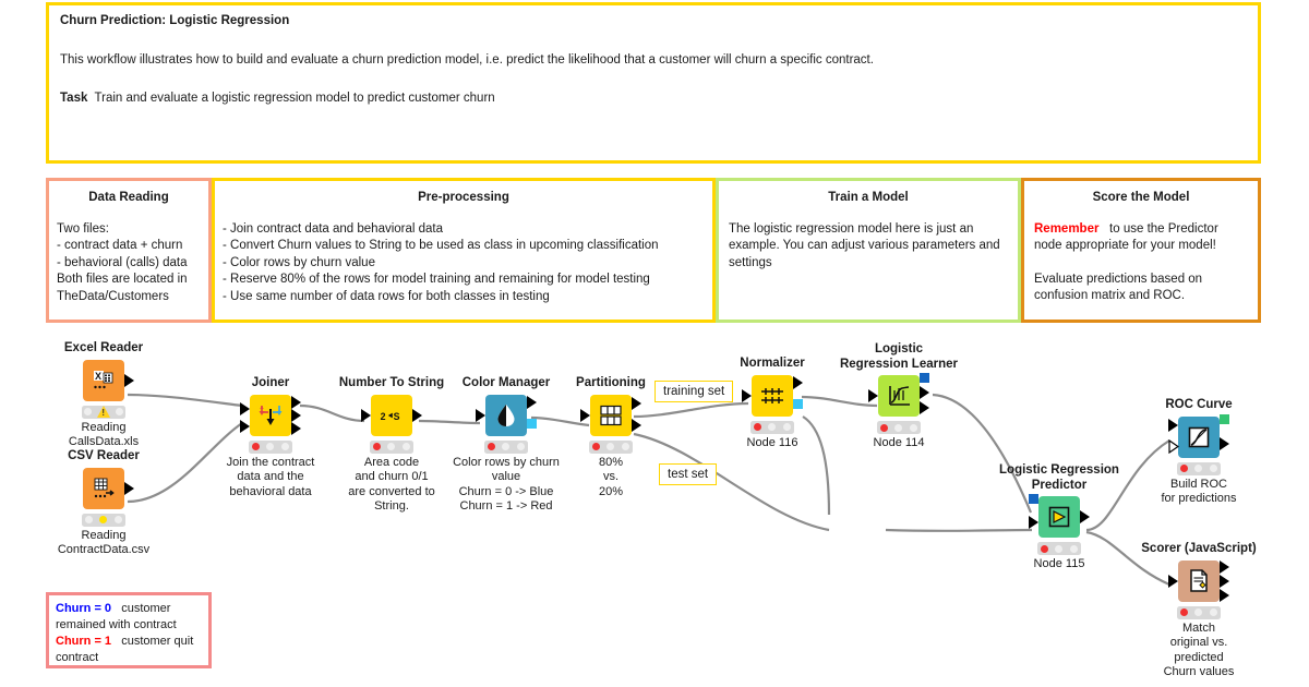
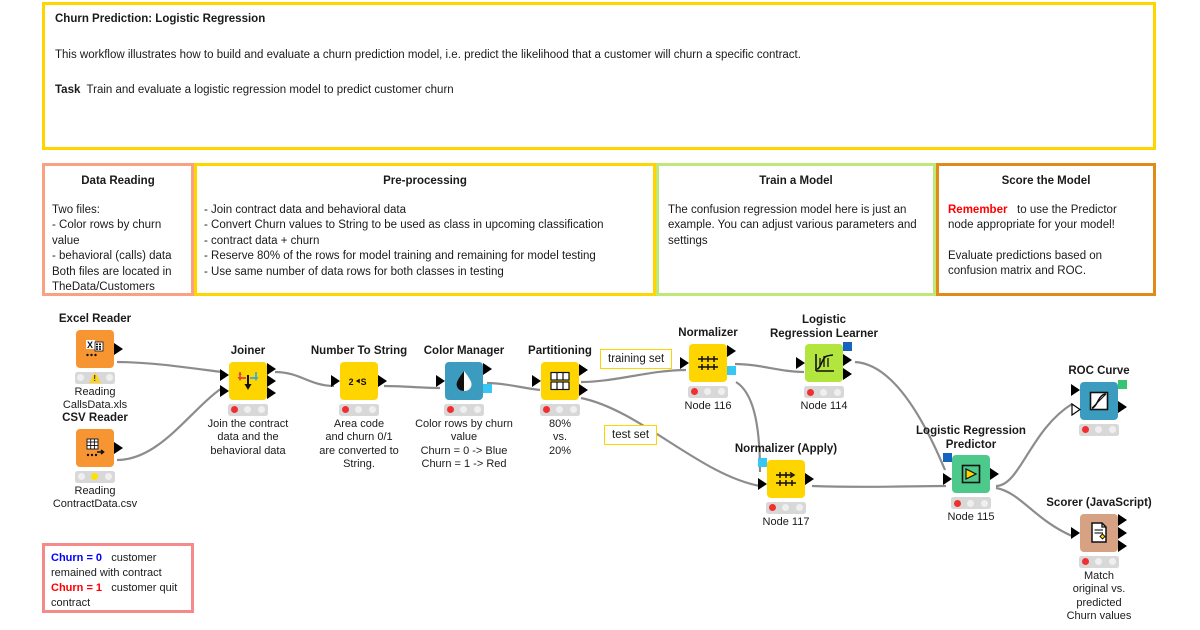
  Churn Prediction: Logistic Regression
  This workflow illustrates how to build and evaluate a churn prediction model, i.e. predict the likelihood that a customer will churn a specific contract.
  Task Train and evaluate a logistic regression model to predict customer churn
  Data Reading
  Two files:
- - contract data + churn
+ - Color rows by churn value
  - behavioral (calls) data
  Both files are located in
  TheData/Customers
  Pre-processing
  - Join contract data and behavioral data
  - Convert Churn values to String to be used as class in upcoming classification
- - Color rows by churn value
+ - contract data + churn
  - Reserve 80% of the rows for model training and remaining for model testing
  - Use same number of data rows for both classes in testing
  Train a Model
- The logistic regression model here is just an
+ The confusion regression model here is just an
  example. You can adjust various parameters and
  settings
  Score the Model
  Remember to use the Predictor
  node appropriate for your model!
  Evaluate predictions based on
  confusion matrix and ROC.
  Churn = 0 customer
  remained with contract
  Churn = 1 customer quit
  contract
  training set
  test set
  Excel Reader
  X
  Reading
  CallsData.xls
  CSV Reader
  Reading
  ContractData.csv
  Joiner
  Join the contract
  data and the
  behavioral data
  Number To String
  2
  S
  Area code
  and churn 0/1
  are converted to
  String.
  Color Manager
  Color rows by churn value
  Churn = 0 -> Blue
  Churn = 1 -> Red
  Partitioning
  80%
  vs.
  20%
  Normalizer
  Node 116
  Logistic
  Regression Learner
  Node 114
+ Normalizer (Apply)
+ Node 117
  Logistic Regression
  Predictor
  Node 115
  ROC Curve
- Build ROC
- for predictions
  Scorer (JavaScript)
  Match
  original vs.
  predicted
  Churn values
